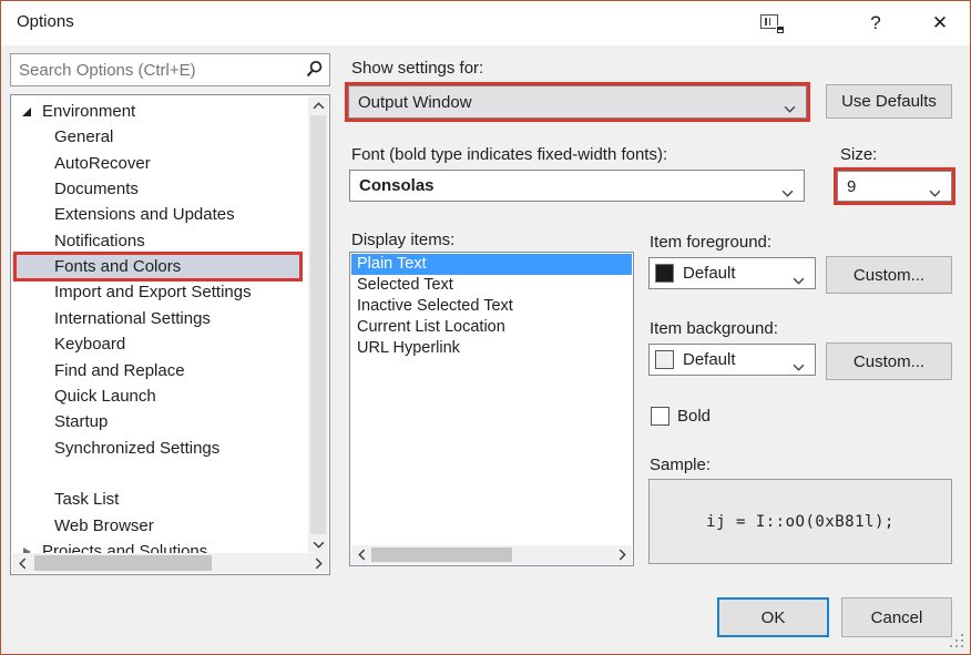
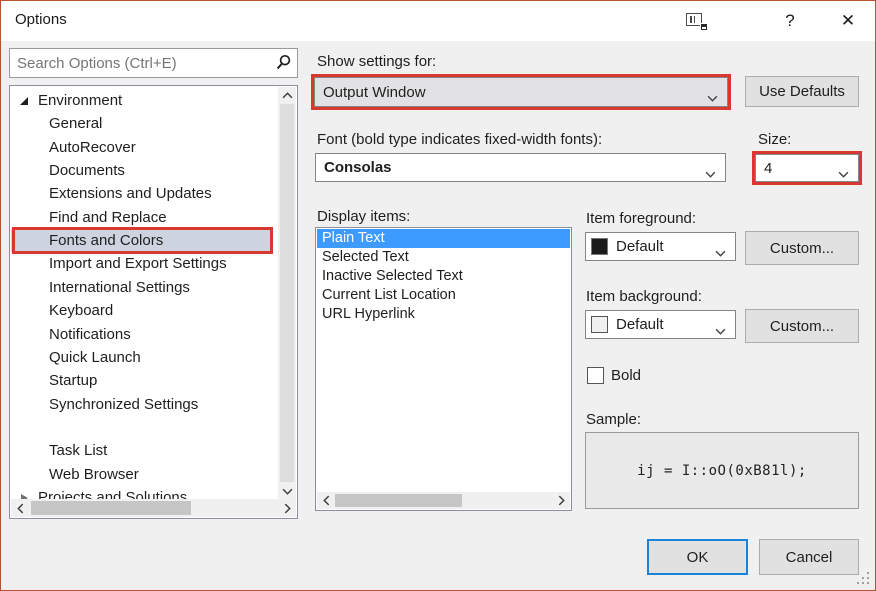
  Options
  ?
  ✕
  Search Options (Ctrl+E)
  Environment
  General
  AutoRecover
  Documents
  Extensions and Updates
- Notifications
+ Find and Replace
  Fonts and Colors
  Import and Export Settings
  International Settings
  Keyboard
- Find and Replace
+ Notifications
  Quick Launch
  Startup
  Synchronized Settings
  Task List
  Web Browser
  Projects and Solutions
  Show settings for:
  Output Window
  Use Defaults
  Font (bold type indicates fixed-width fonts):
  Consolas
  Size:
- 9
+ 4
  Display items:
  Plain Text
  Selected Text
  Inactive Selected Text
  Current List Location
  URL Hyperlink
  Item foreground:
  Default
  Custom...
  Item background:
  Default
  Custom...
  Bold
  Sample:
  ij = I::oO(0xB81l);
  OK
  Cancel
